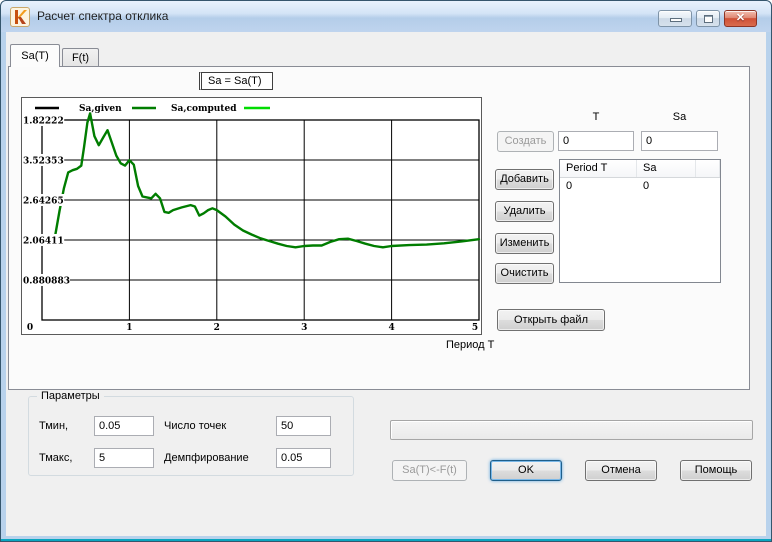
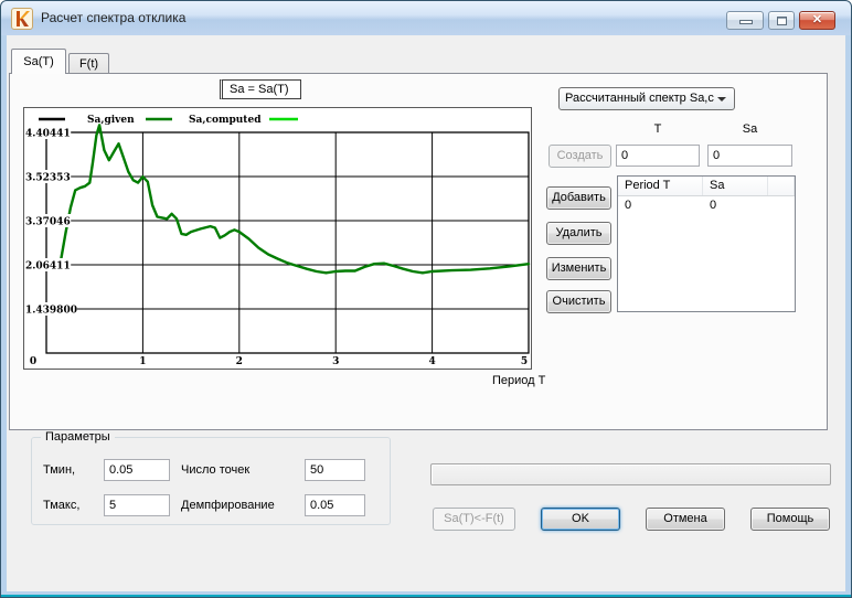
  Расчет спектра отклика
  ✕
  Sa(T)
  F(t)
  Sa = Sa(T)
- 0.880883
+ 1.439800
  2.06411
- 2.64265
+ 3.37046
  3.52353
- 1.82222
+ 4.40441
  0
  1
  2
  3
  4
  5
  Sa,given
  Sa,computed
  Период T
+ Рассчитанный спектр Sa,c
  T
  Sa
  Создать
  0
  0
  Добавить
  Удалить
  Изменить
  Очистить
  Period T
  Sa
  0
  0
- Открыть файл
  Параметры
  Тмин,
  0.05
  Число точек
  50
  Тмакс,
  5
  Демпфирование
  0.05
  Sa(T)<-F(t)
  OK
  Отмена
  Помощь
